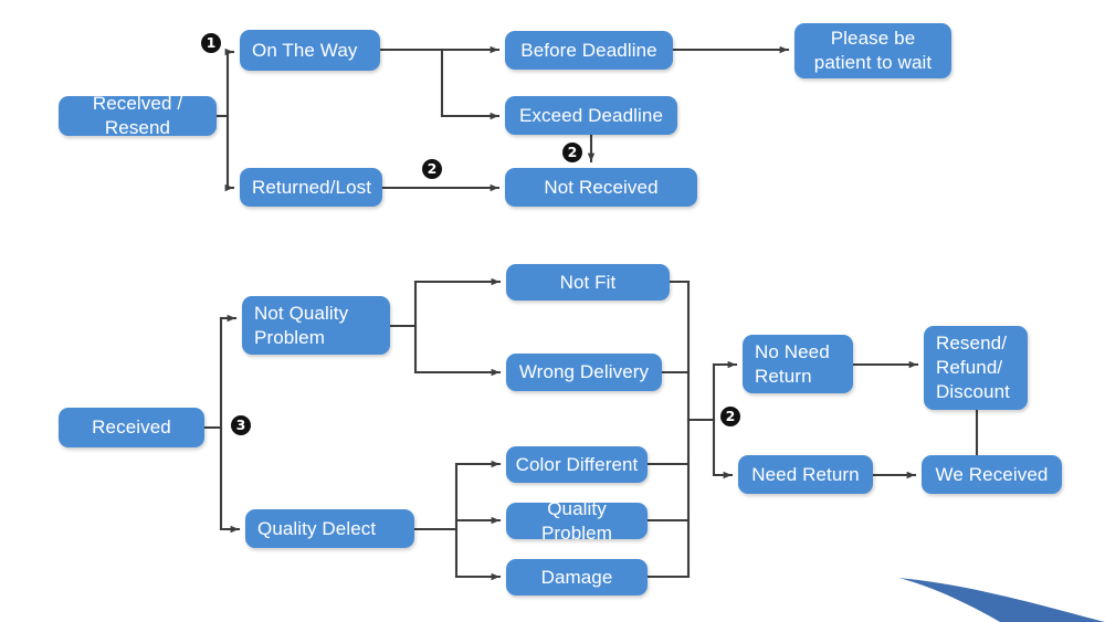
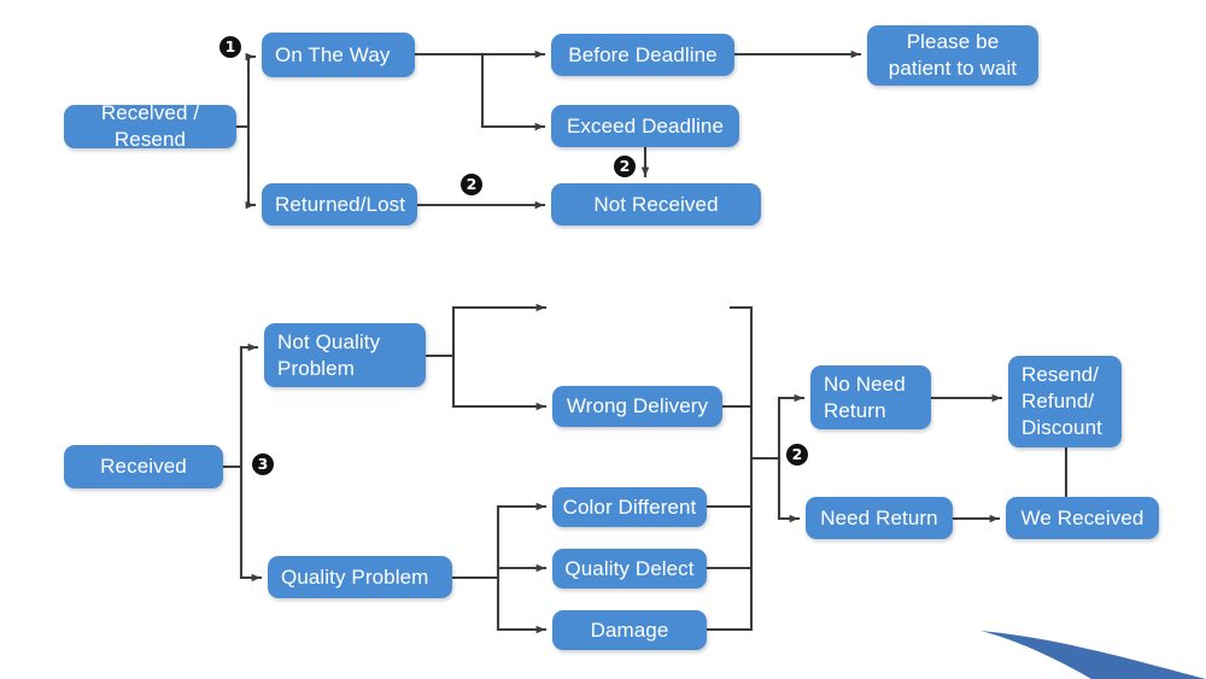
  On The Way
  Recelved / Resend
  Returned/Lost
  Before Deadline
  Exceed Deadline
  Not Received
  Please be
  patient to wait
  Received
  Not Quality
  Problem
- Quality Delect
+ Quality Problem
- Not Fit
  Wrong Delivery
  Color Different
- Quality Problem
+ Quality Delect
  Damage
  No Need
  Return
  Need Return
  Resend/
  Refund/
  Discount
  We Received
  1
  2
  2
  3
  2
